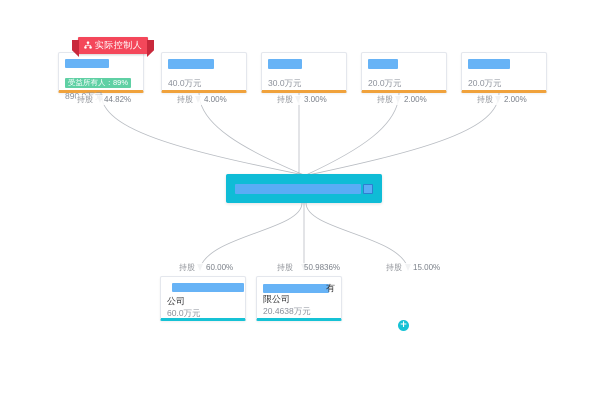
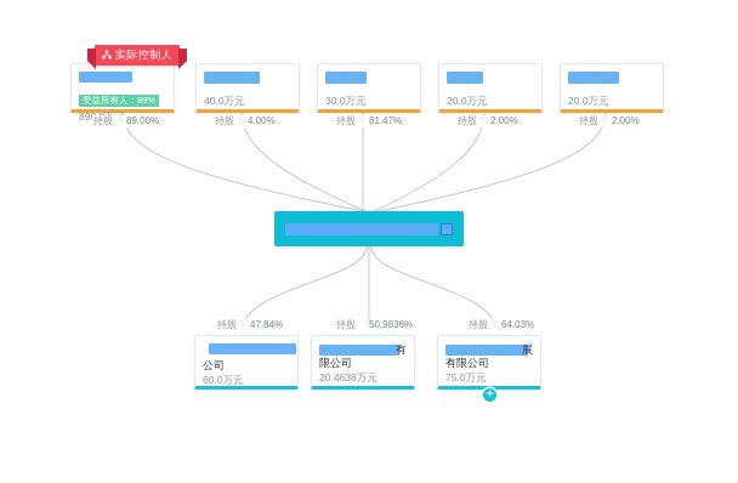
  实际控制人
  受益所有人：89%
  890.0万元
  40.0万元
  30.0万元
  20.0万元
  20.0万元
  持股
- 44.82%
+ 89.00%
  持股
  4.00%
  持股
- 3.00%
+ 81.47%
  持股
  2.00%
  持股
  2.00%
  持股
- 60.00%
+ 47.84%
  持股
  50.9836%
  持股
- 15.00%
+ 64.03%
  公司
  60.0万元
  有
  限公司
  20.4638万元
+ 展
+ 有限公司
+ 75.0万元
  +
